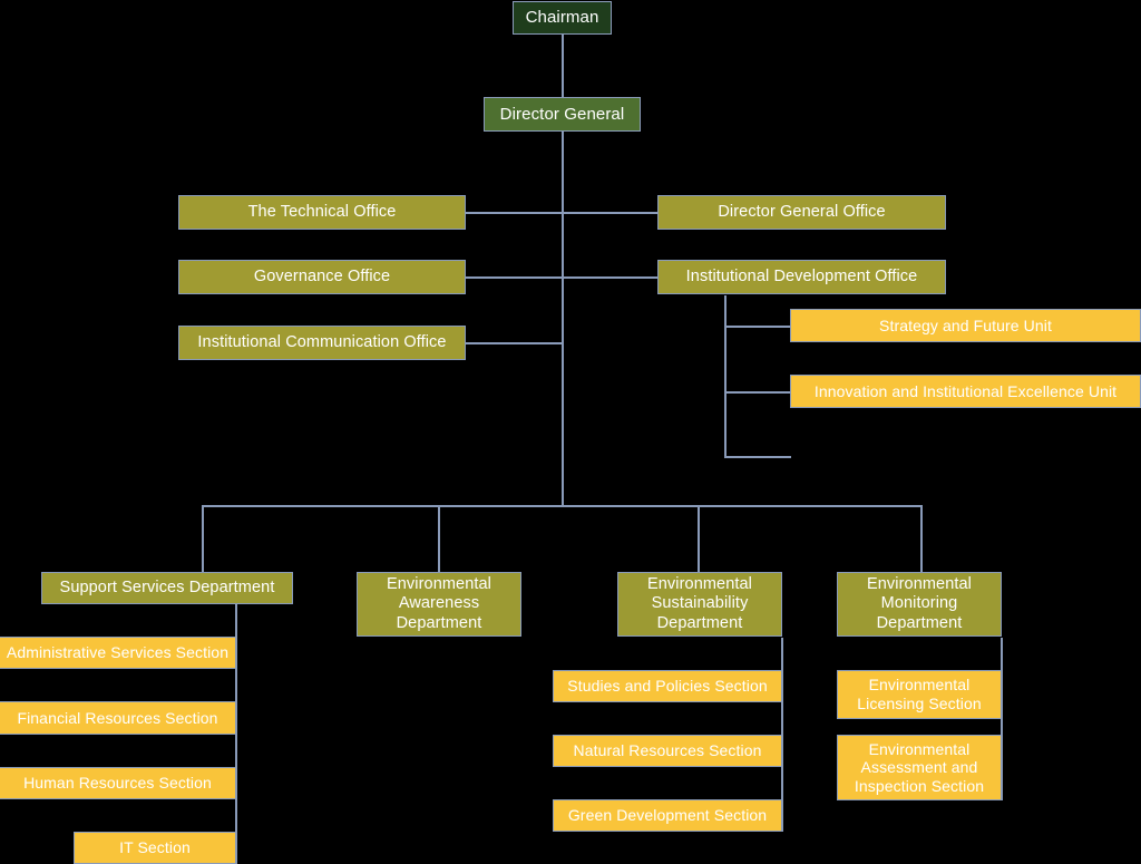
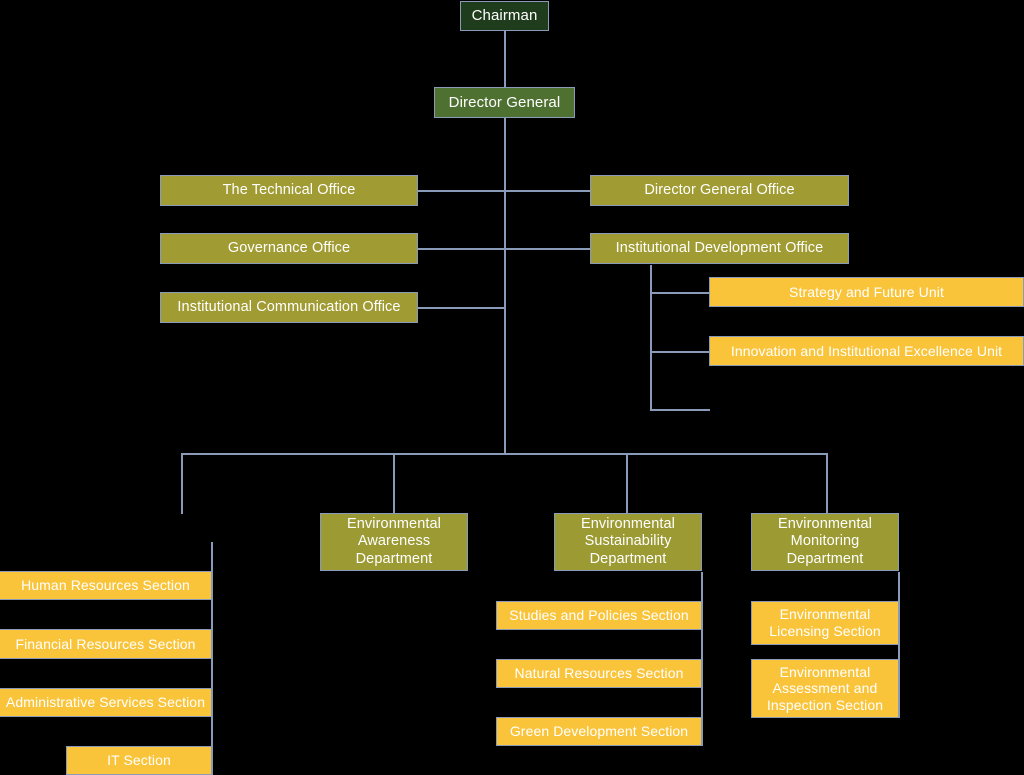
  Chairman
  Director General
  The Technical Office
  Governance Office
  Institutional Communication Office
  Director General Office
  Institutional Development Office
  Strategy and Future Unit
  Innovation and Institutional Excellence Unit
- Support Services Department
  Environmental Awareness Department
  Environmental Sustainability Department
  Environmental Monitoring Department
- Administrative Services Section
+ Human Resources Section
  Financial Resources Section
- Human Resources Section
+ Administrative Services Section
  IT Section
  Studies and Policies Section
  Natural Resources Section
  Green Development Section
  Environmental Licensing Section
  Environmental Assessment and Inspection Section
